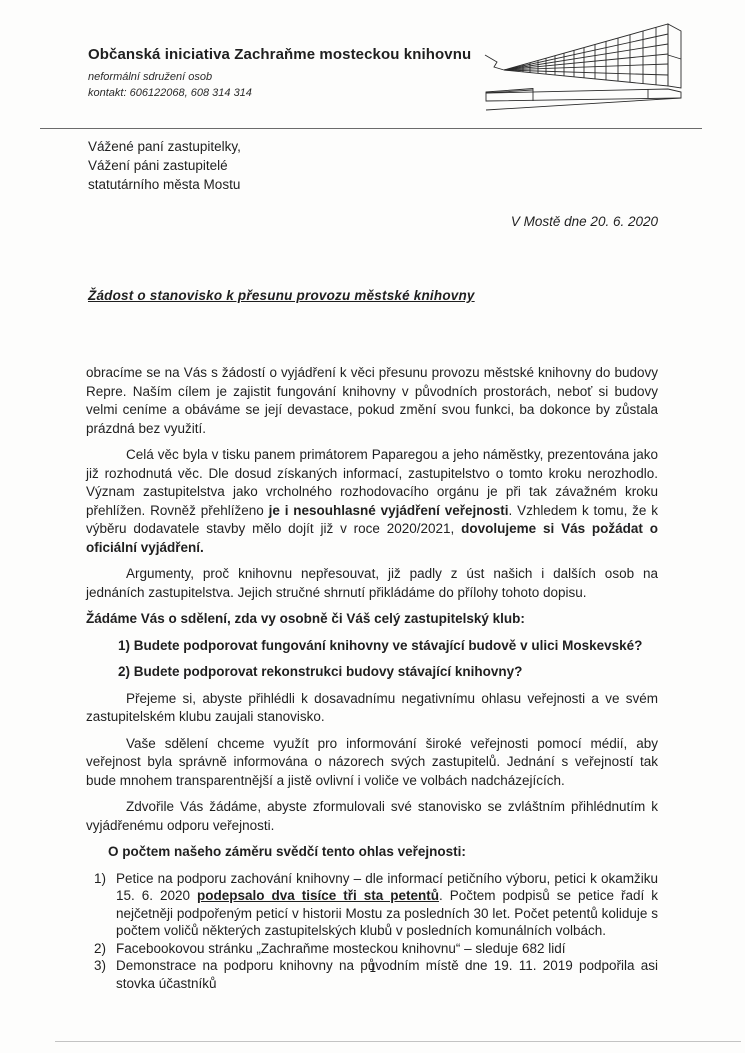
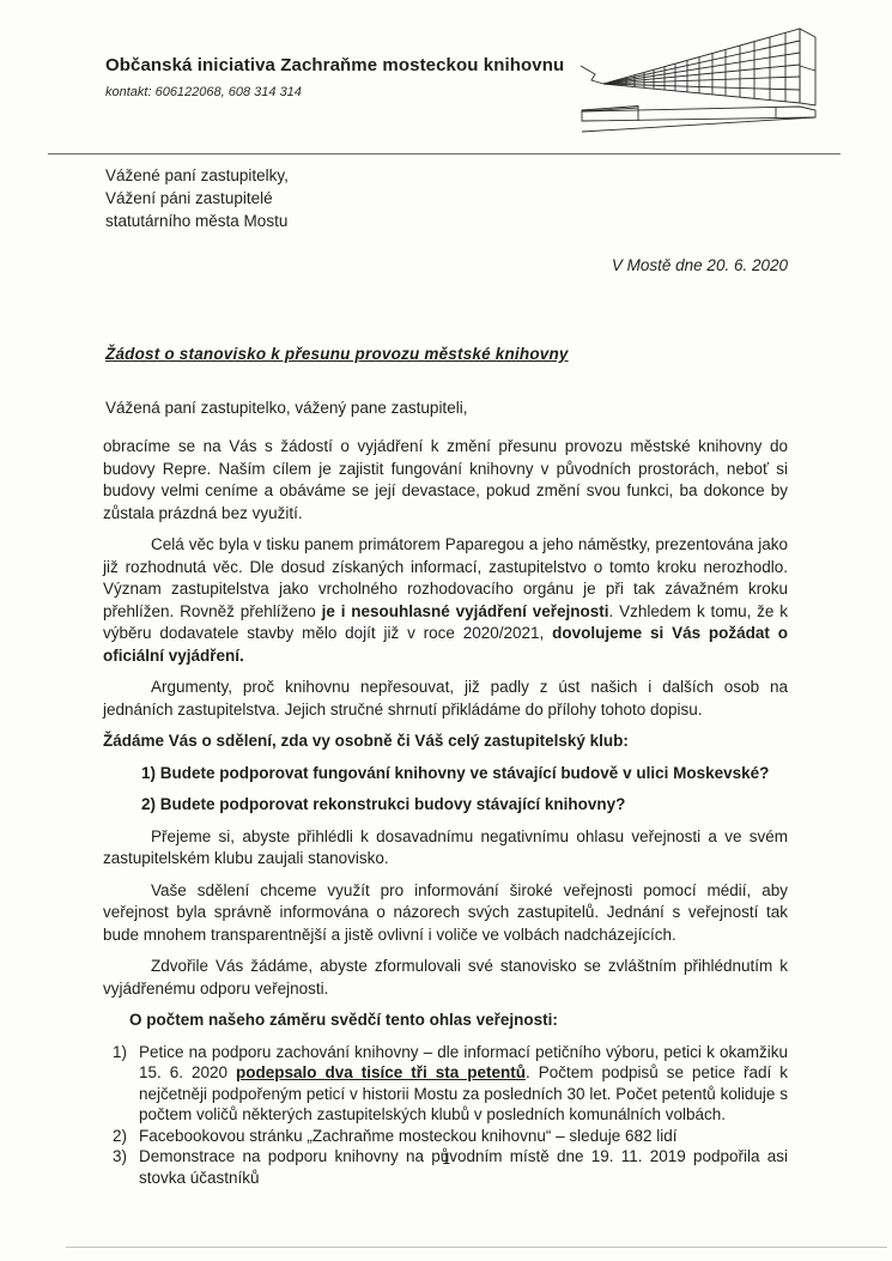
  Občanská iniciativa Zachraňme mosteckou knihovnu
- neformální sdružení osob
  kontakt: 606122068, 608 314 314
  Vážené paní zastupitelky,
  Vážení páni zastupitelé
  statutárního města Mostu
  V Mostě dne 20. 6. 2020
  Žádost o stanovisko k přesunu provozu městské knihovny
+ Vážená paní zastupitelko, vážený pane zastupiteli,
- obracíme se na Vás s žádostí o vyjádření k věci přesunu provozu městské knihovny do budovy Repre. Naším cílem je zajistit fungování knihovny v původních prostorách, neboť si budovy velmi ceníme a obáváme se její devastace, pokud změní svou funkci, ba dokonce by zůstala prázdná bez využití.
+ obracíme se na Vás s žádostí o vyjádření k změní přesunu provozu městské knihovny do budovy Repre. Naším cílem je zajistit fungování knihovny v původních prostorách, neboť si budovy velmi ceníme a obáváme se její devastace, pokud změní svou funkci, ba dokonce by zůstala prázdná bez využití.
  Celá věc byla v tisku panem primátorem Paparegou a jeho náměstky, prezentována jako již rozhodnutá věc. Dle dosud získaných informací, zastupitelstvo o tomto kroku nerozhodlo. Význam zastupitelstva jako vrcholného rozhodovacího orgánu je při tak závažném kroku přehlížen. Rovněž přehlíženo je i nesouhlasné vyjádření veřejnosti. Vzhledem k tomu, že k výběru dodavatele stavby mělo dojít již v roce 2020/2021, dovolujeme si Vás požádat o oficiální vyjádření.
  Argumenty, proč knihovnu nepřesouvat, již padly z úst našich i dalších osob na jednáních zastupitelstva. Jejich stručné shrnutí přikládáme do přílohy tohoto dopisu.
  Žádáme Vás o sdělení, zda vy osobně či Váš celý zastupitelský klub:
  1) Budete podporovat fungování knihovny ve stávající budově v ulici Moskevské?
  2) Budete podporovat rekonstrukci budovy stávající knihovny?
  Přejeme si, abyste přihlédli k dosavadnímu negativnímu ohlasu veřejnosti a ve svém zastupitelském klubu zaujali stanovisko.
  Vaše sdělení chceme využít pro informování široké veřejnosti pomocí médií, aby veřejnost byla správně informována o názorech svých zastupitelů. Jednání s veřejností tak bude mnohem transparentnější a jistě ovlivní i voliče ve volbách nadcházejících.
  Zdvořile Vás žádáme, abyste zformulovali své stanovisko se zvláštním přihlédnutím k vyjádřenému odporu veřejnosti.
  O počtem našeho záměru svědčí tento ohlas veřejnosti:
  1)
  Petice na podporu zachování knihovny – dle informací petičního výboru, petici k okamžiku 15. 6. 2020 podepsalo dva tisíce tři sta petentů. Počtem podpisů se petice řadí k nejčetněji podpořeným peticí v historii Mostu za posledních 30 let. Počet petentů koliduje s počtem voličů některých zastupitelských klubů v posledních komunálních volbách.
  2)
  Facebookovou stránku „Zachraňme mosteckou knihovnu“ – sleduje 682 lidí
  3)
  Demonstrace na podporu knihovny na původním místě dne 19. 11. 2019 podpořila asi stovka účastníků
  1
